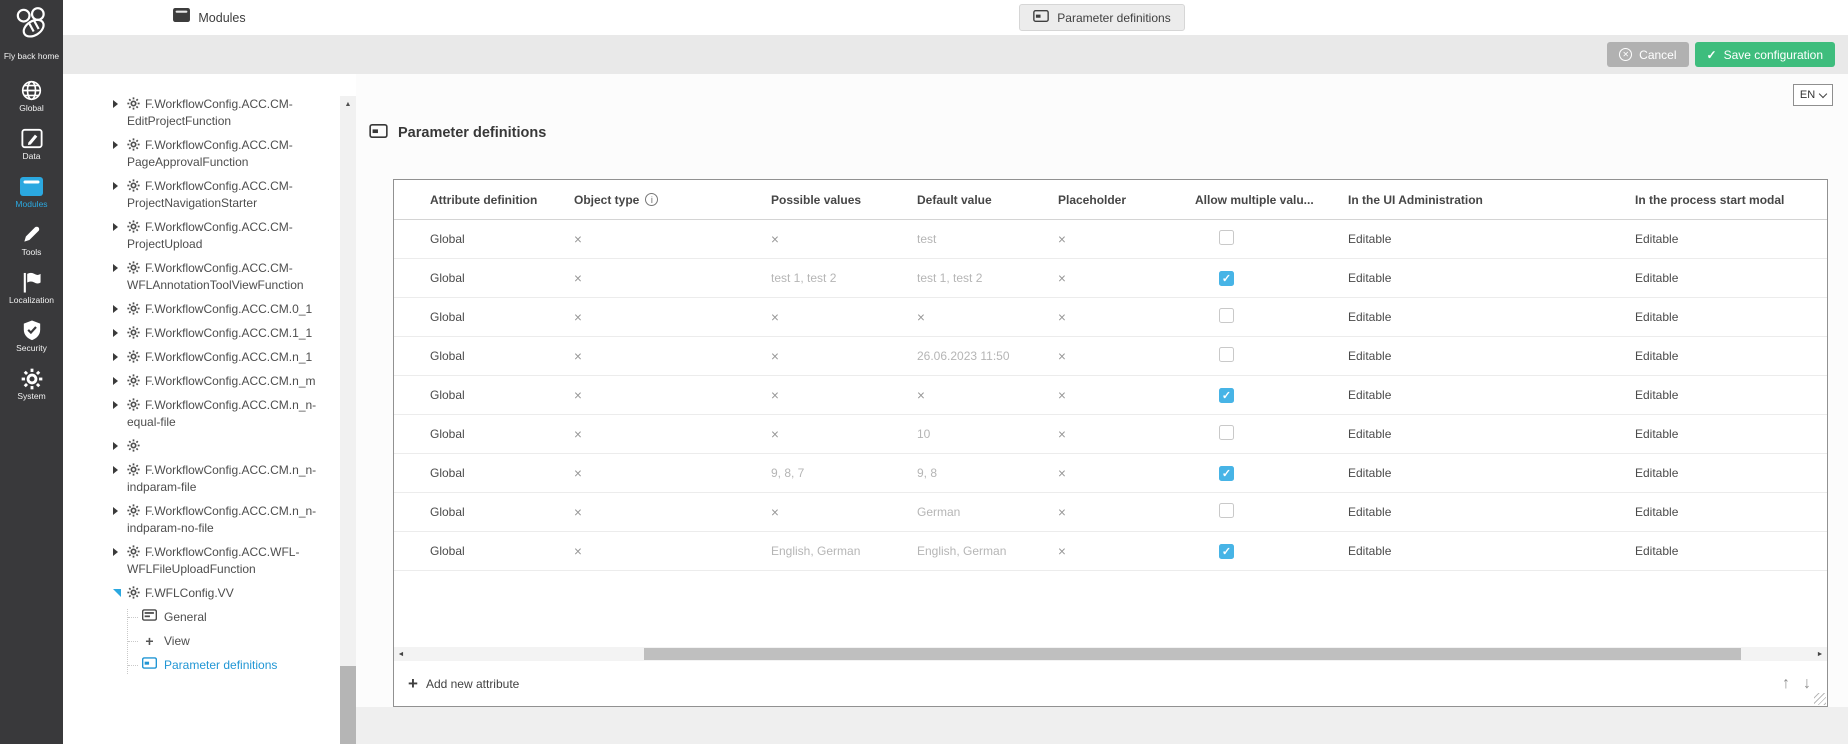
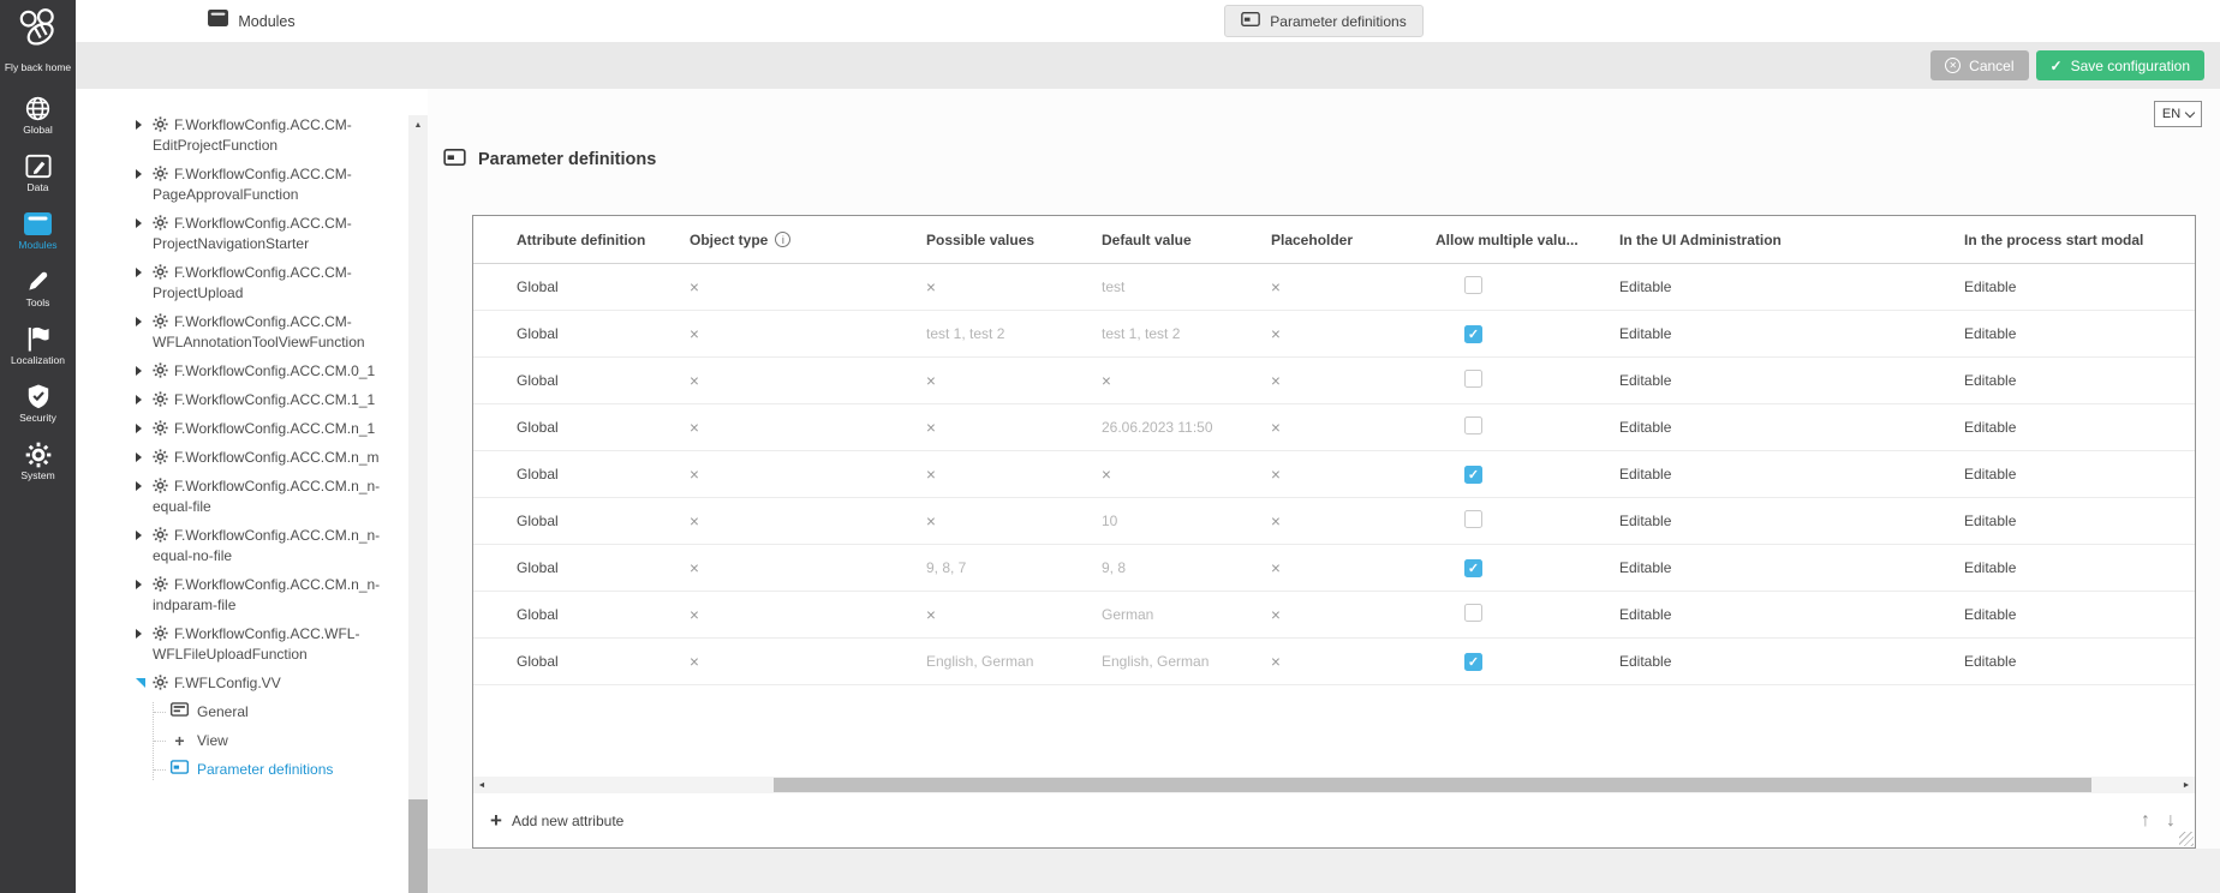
  Fly back home
  Global
  Data
  Modules
  Tools
  Localization
  Security
  System
  Modules
  Parameter definitions
  ✕
  Cancel
  ✓
  Save configuration
  EN
  F.WorkflowConfig.ACC.CM-EditProjectFunction
  F.WorkflowConfig.ACC.CM-PageApprovalFunction
  F.WorkflowConfig.ACC.CM-ProjectNavigationStarter
  F.WorkflowConfig.ACC.CM-ProjectUpload
  F.WorkflowConfig.ACC.CM-WFLAnnotationToolViewFunction
  F.WorkflowConfig.ACC.CM.0_1
  F.WorkflowConfig.ACC.CM.1_1
  F.WorkflowConfig.ACC.CM.n_1
  F.WorkflowConfig.ACC.CM.n_m
  F.WorkflowConfig.ACC.CM.n_n-equal-file
+ F.WorkflowConfig.ACC.CM.n_n-equal-no-file
  F.WorkflowConfig.ACC.CM.n_n-indparam-file
- F.WorkflowConfig.ACC.CM.n_n-indparam-no-file
  F.WorkflowConfig.ACC.WFL-WFLFileUploadFunction
  F.WFLConfig.VV
  General
  +
  View
  Parameter definitions
  Parameter definitions
  Attribute definition
  Object type
  i
  Possible values
  Default value
  Placeholder
  Allow multiple valu...
  In the UI Administration
  In the process start modal
  Global
  ×
  ×
  test
  ×
  Editable
  Editable
  Global
  ×
  test 1, test 2
  test 1, test 2
  ×
  Editable
  Editable
  Global
  ×
  ×
  ×
  ×
  Editable
  Editable
  Global
  ×
  ×
  26.06.2023 11:50
  ×
  Editable
  Editable
  Global
  ×
  ×
  ×
  ×
  Editable
  Editable
  Global
  ×
  ×
  10
  ×
  Editable
  Editable
  Global
  ×
  9, 8, 7
  9, 8
  ×
  Editable
  Editable
  Global
  ×
  ×
  German
  ×
  Editable
  Editable
  Global
  ×
  English, German
  English, German
  ×
  Editable
  Editable
  +
  Add new attribute
  ↑
  ↓
